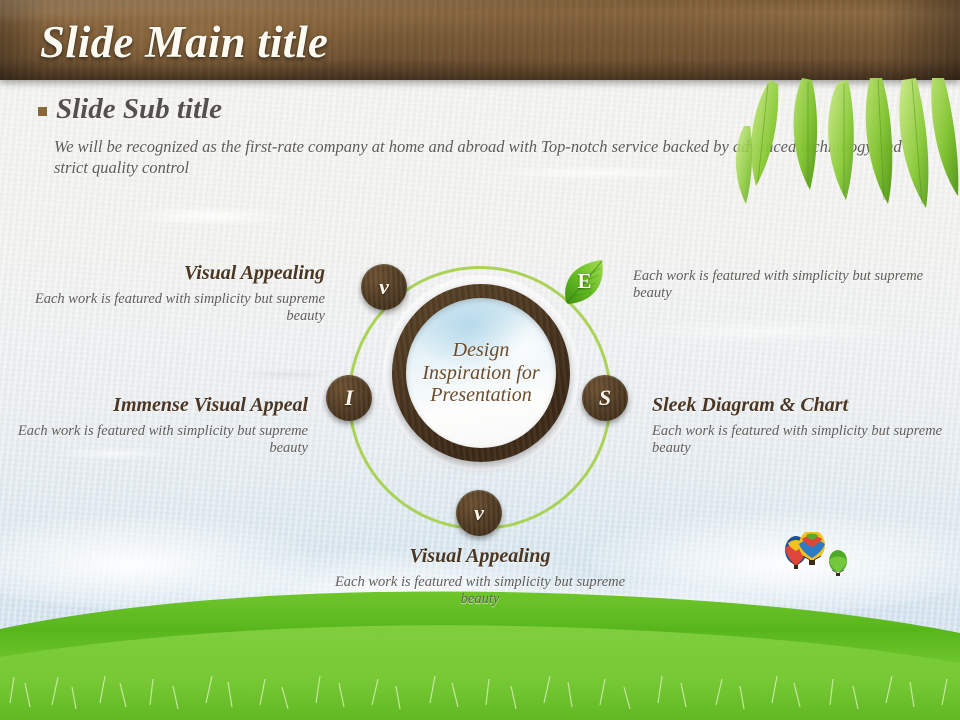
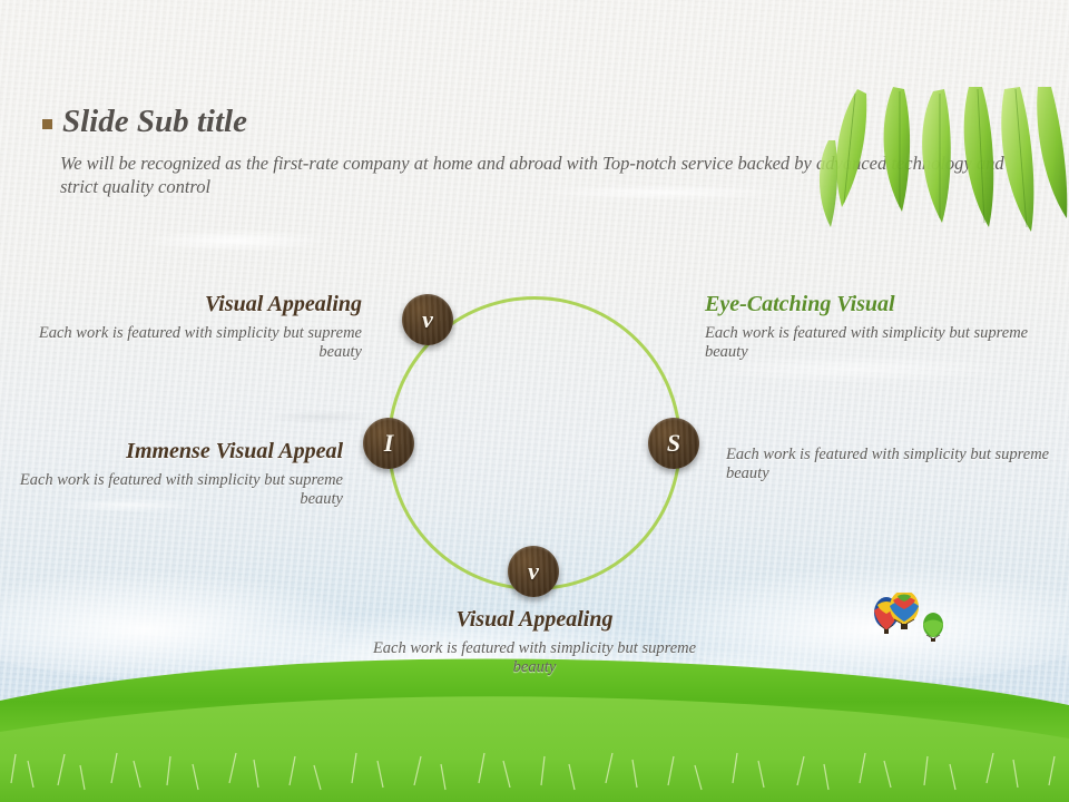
- Slide Main title
  Slide Sub title
  We will be recognized as the first-rate company at home and abroad with Top-notch service backed by adcedhgd strict quality control
- Design Inspiration for Presentation
  v
- E
  I
  S
  v
  Visual Appealing
  Each work is featured with simplicity but supreme beauty
+ Eye-Catching Visual
  Each work is featured with simplicity but supreme beauty
  Immense Visual Appeal
  Each work is featured with simplicity but supreme beauty
- Sleek Diagram & Chart
  Each work is featured with simplicity but supreme beauty
  Visual Appealing
  Each work is featured with simplicity but supreme beauty
